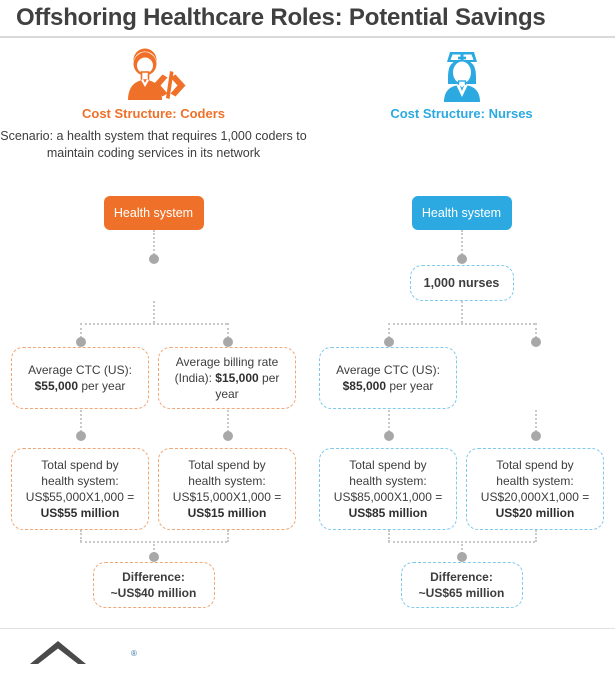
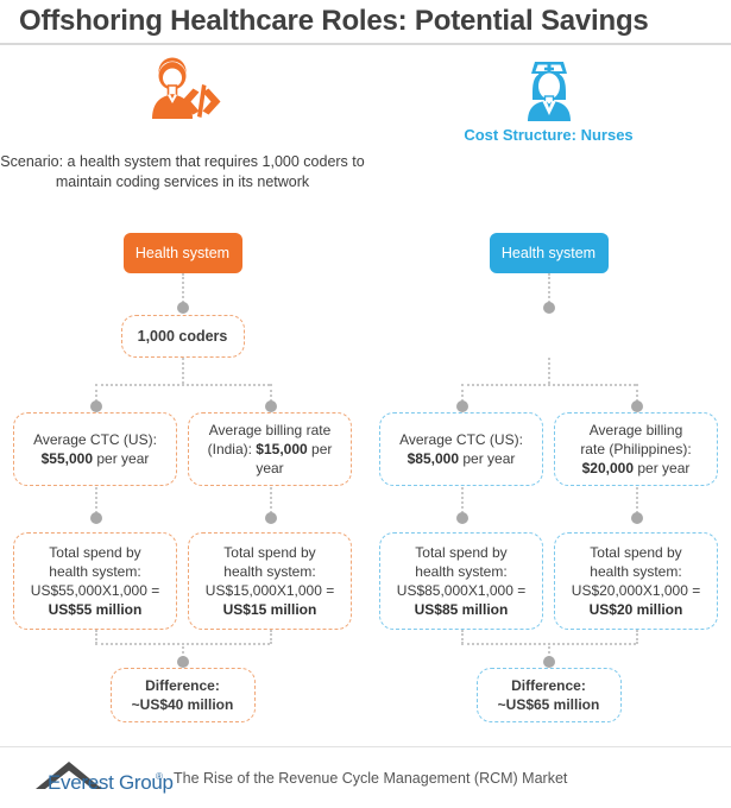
  Offshoring Healthcare Roles: Potential Savings
- Cost Structure: Coders
  Scenario: a health system that requires 1,000 coders to maintain coding services in its network
  Health system
+ 1,000 coders
  Average CTC (US):
  $55,000 per year
  Average billing rate
  (India): $15,000 per year
  Total spend by
  health system:
  US$55,000X1,000 =
  US$55 million
  Total spend by
  health system:
  US$15,000X1,000 =
  US$15 million
  Difference:
  ~US$40 million
  Cost Structure: Nurses
  Health system
- 1,000 nurses
  Average CTC (US):
  $85,000 per year
+ Average billing
+ rate (Philippines):
+ $20,000 per year
  Total spend by
  health system:
  US$85,000X1,000 =
  US$85 million
  Total spend by
  health system:
  US$20,000X1,000 =
  US$20 million
  Difference:
  ~US$65 million
+ Everest Group
  ®
+ The Rise of the Revenue Cycle Management (RCM) Market
